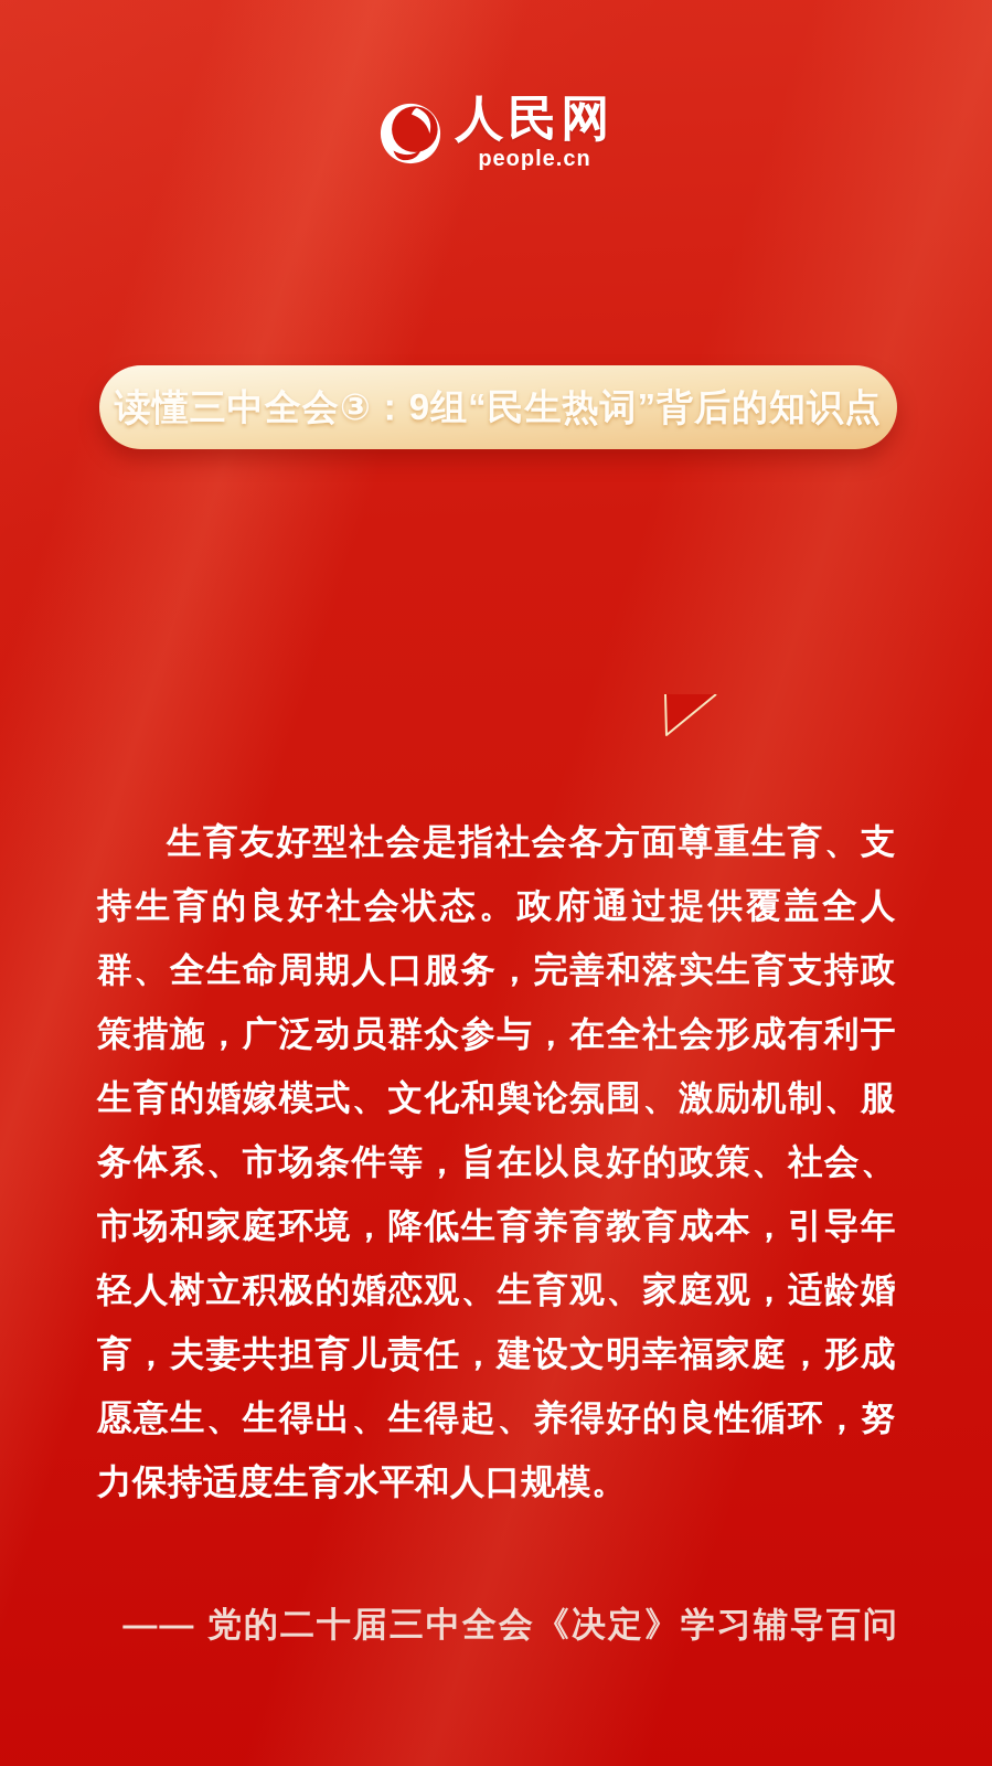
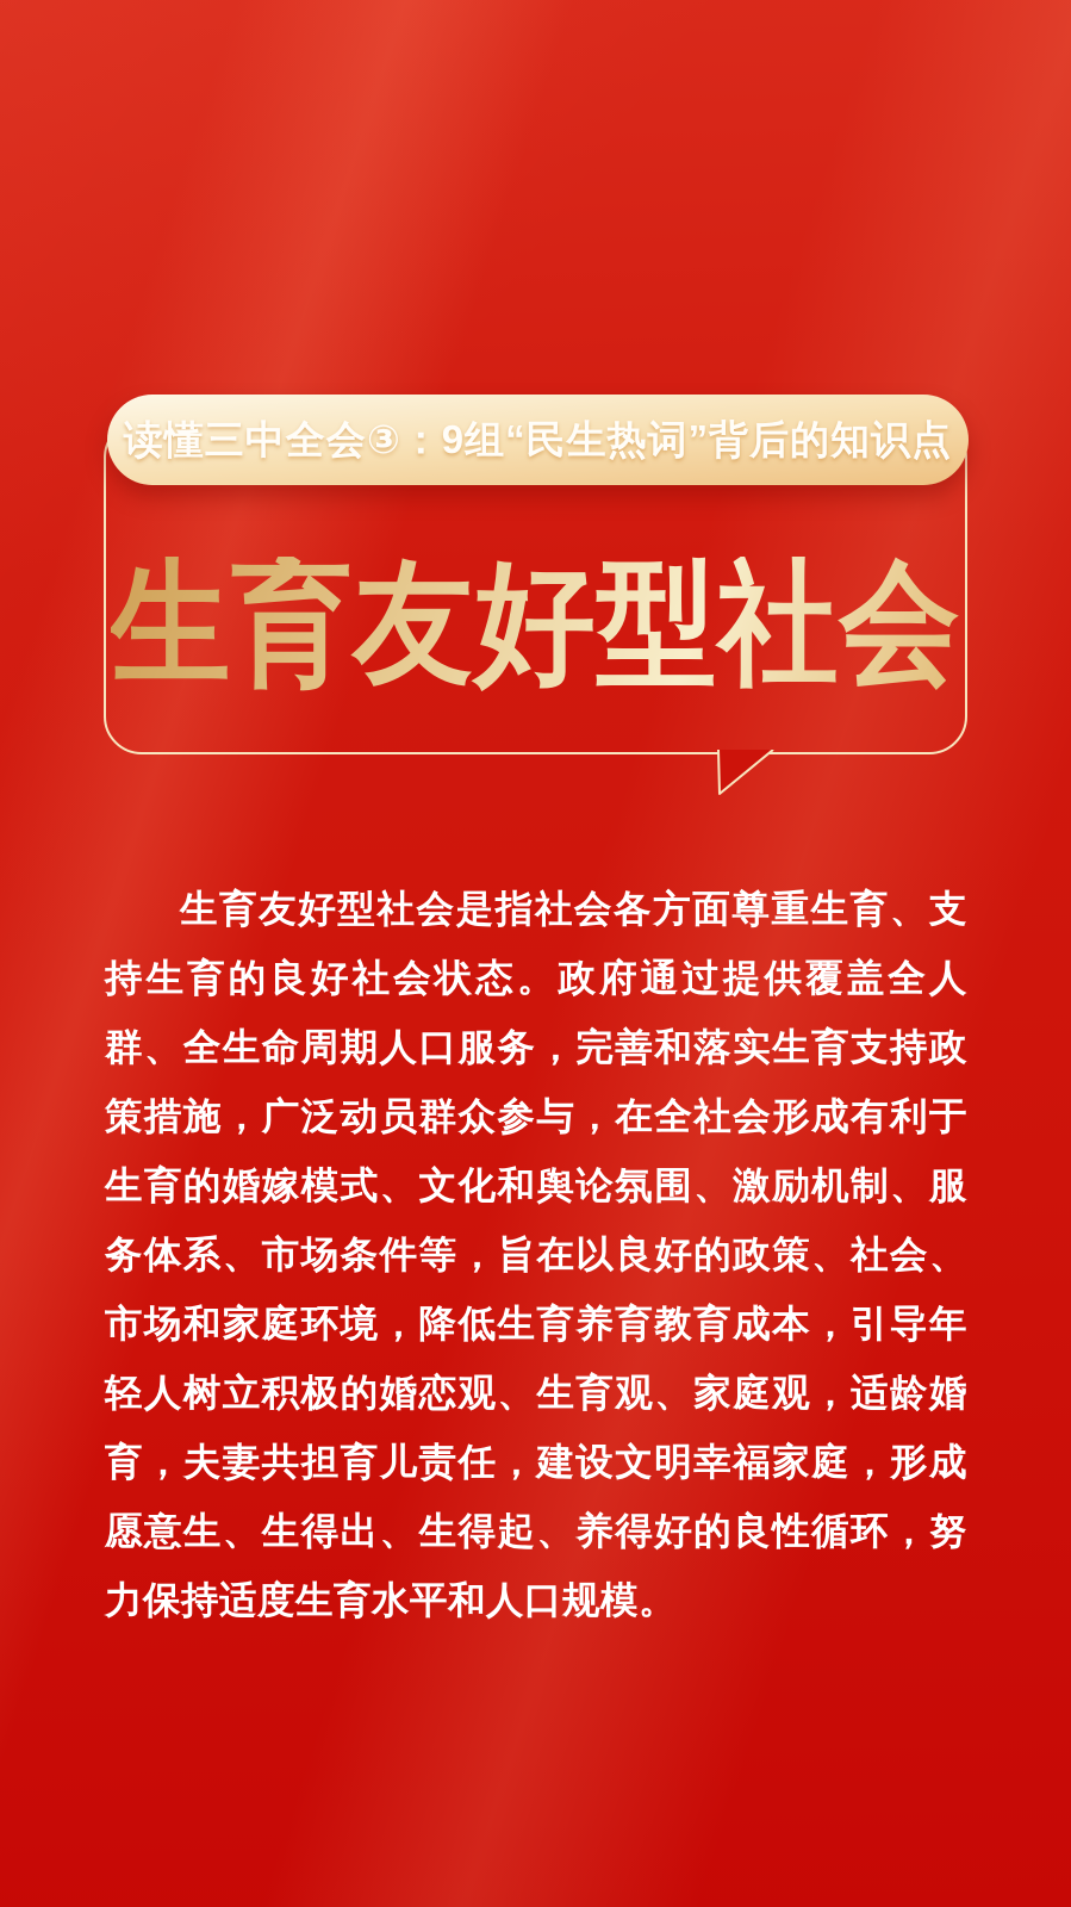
- 人民网
- people.cn
  读懂三中全会③：9组“民生热词”背后的知识点
+ 生育友好型社会
  生育友好型社会是指社会各方面尊重生育、支持生育的良好社会状态。政府通过提供覆盖全人群、全生命周期人口服务，完善和落实生育支持政策措施，广泛动员群众参与，在全社会形成有利于生育的婚嫁模式、文化和舆论氛围、激励机制、服务体系、市场条件等，旨在以良好的政策、社会、市场和家庭环境，降低生育养育教育成本，引导年轻人树立积极的婚恋观、生育观、家庭观，适龄婚育，夫妻共担育儿责任，建设文明幸福家庭，形成愿意生、生得出、生得起、养得好的良性循环，努力保持适度生育水平和人口规模。
- —— 党的二十届三中全会《决定》学习辅导百问
